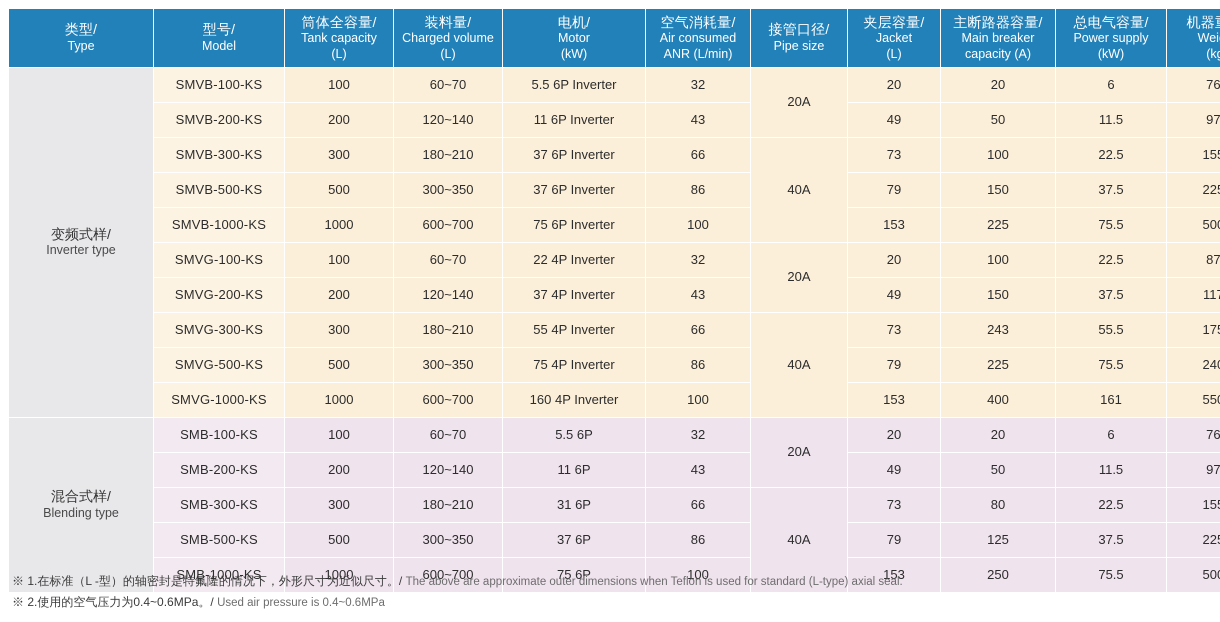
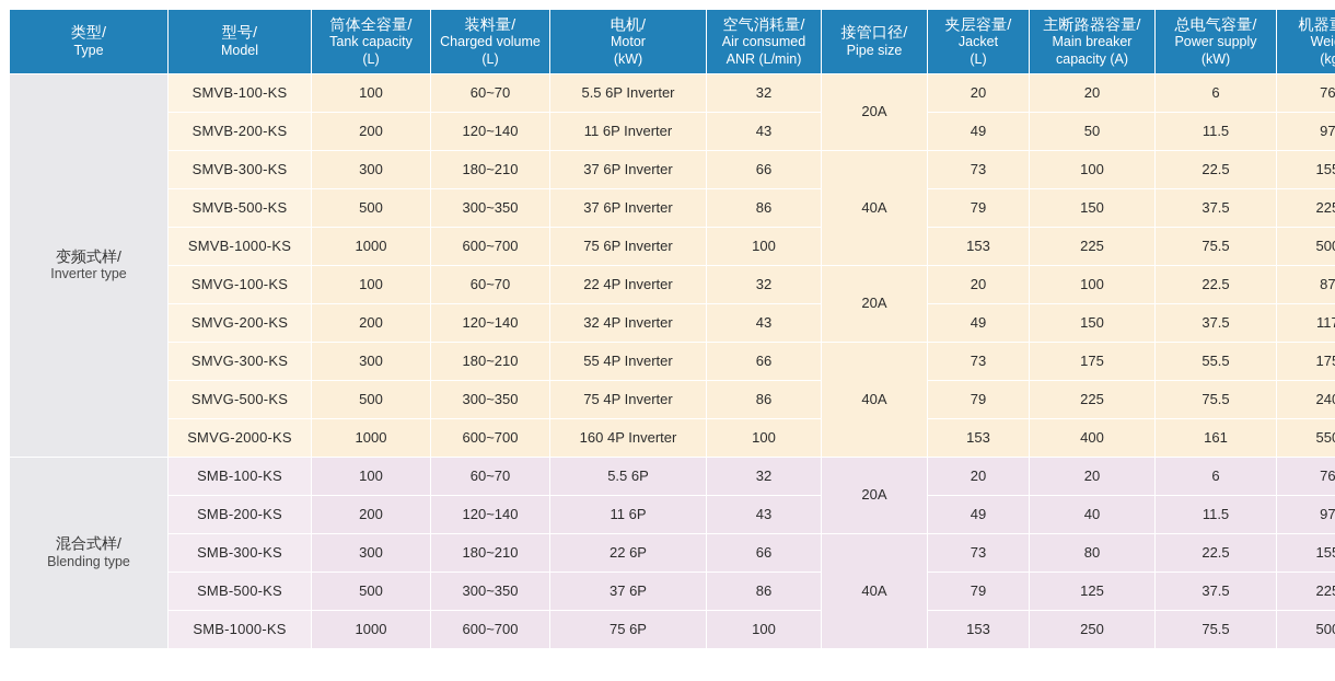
  类型/ Type	型号/ Model	筒体全容量/ Tank capacity (L)	装料量/ Charged volume (L)	电机/ Motor (kW)	空气消耗量/ Air consumed ANR (L/min)	接管口径/ Pipe size	夹层容量/ Jacket (L)	主断路器容量/ Main breaker capacity (A)	总电气容量/ Power supply (kW)	机器 Wei (k
  变频式样/ Inverter type	SMVB-100-KS	100	60~70	5.5 6P Inverter	32	20A	20	20	6	76
  SMVB-200-KS	200	120~140	11 6P Inverter	43	49	50	11.5	97
  SMVB-300-KS	300	180~210	37 6P Inverter	66	40A	73	100	22.5	15
  SMVB-500-KS	500	300~350	37 6P Inverter	86	79	150	37.5	22
  SMVB-1000-KS	1000	600~700	75 6P Inverter	100	153	225	75.5	50
  SMVG-100-KS	100	60~70	22 4P Inverter	32	20A	20	100	22.5	87
- SMVG-200-KS	200	120~140	37 4P Inverter	43	49	150	37.5	11
+ SMVG-200-KS	200	120~140	32 4P Inverter	43	49	150	37.5	11
- SMVG-300-KS	300	180~210	55 4P Inverter	66	40A	73	243	55.5	17
+ SMVG-300-KS	300	180~210	55 4P Inverter	66	40A	73	175	55.5	17
  SMVG-500-KS	500	300~350	75 4P Inverter	86	79	225	75.5	24
- SMVG-1000-KS	1000	600~700	160 4P Inverter	100	153	400	161	55
+ SMVG-2000-KS	1000	600~700	160 4P Inverter	100	153	400	161	55
  混合式样/ Blending type	SMB-100-KS	100	60~70	5.5 6P	32	20A	20	20	6	76
- SMB-200-KS	200	120~140	11 6P	43	49	50	11.5	97
+ SMB-200-KS	200	120~140	11 6P	43	49	40	11.5	97
- SMB-300-KS	300	180~210	31 6P	66	40A	73	80	22.5	15
+ SMB-300-KS	300	180~210	22 6P	66	40A	73	80	22.5	15
  SMB-500-KS	500	300~350	37 6P	86	79	125	37.5	22
  SMB-1000-KS	1000	600~700	75 6P	100	153	250	75.5	50
- ※ 1.在标准（L -型）的轴密封是特氟隆的情况下，外形尺寸为近似尺寸。/ The above are approximate outer dimensions when Teflon is used for standard (L-type) axial seal.
- ※ 2.使用的空气压力为0.4~0.6MPa。/ Used air pressure is 0.4~0.6MPa
